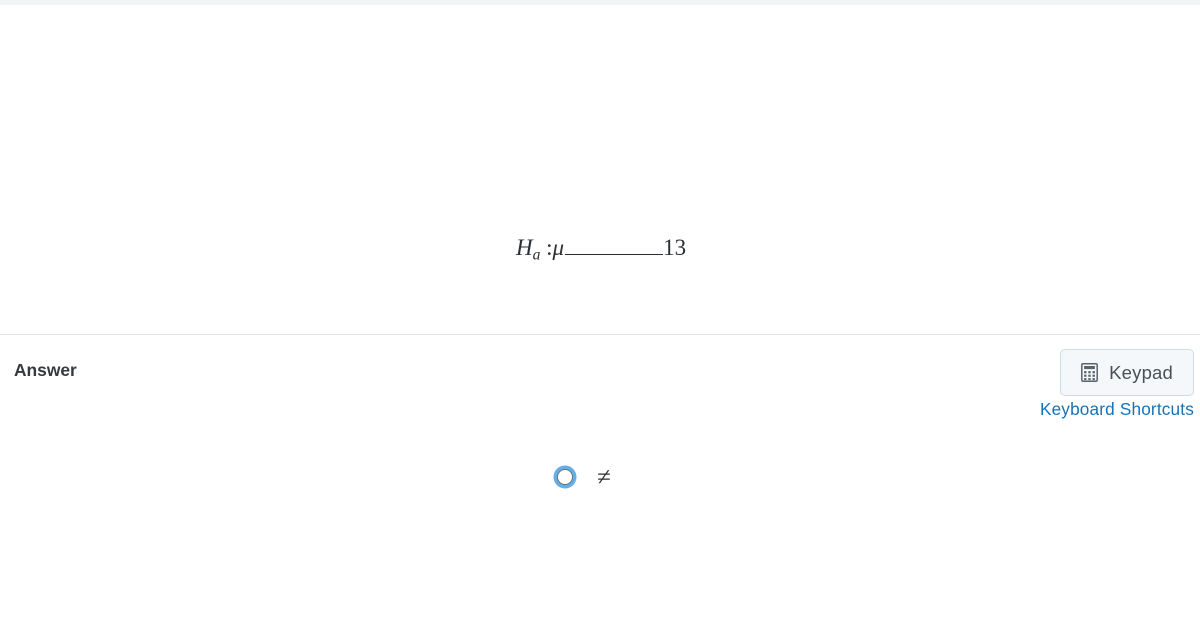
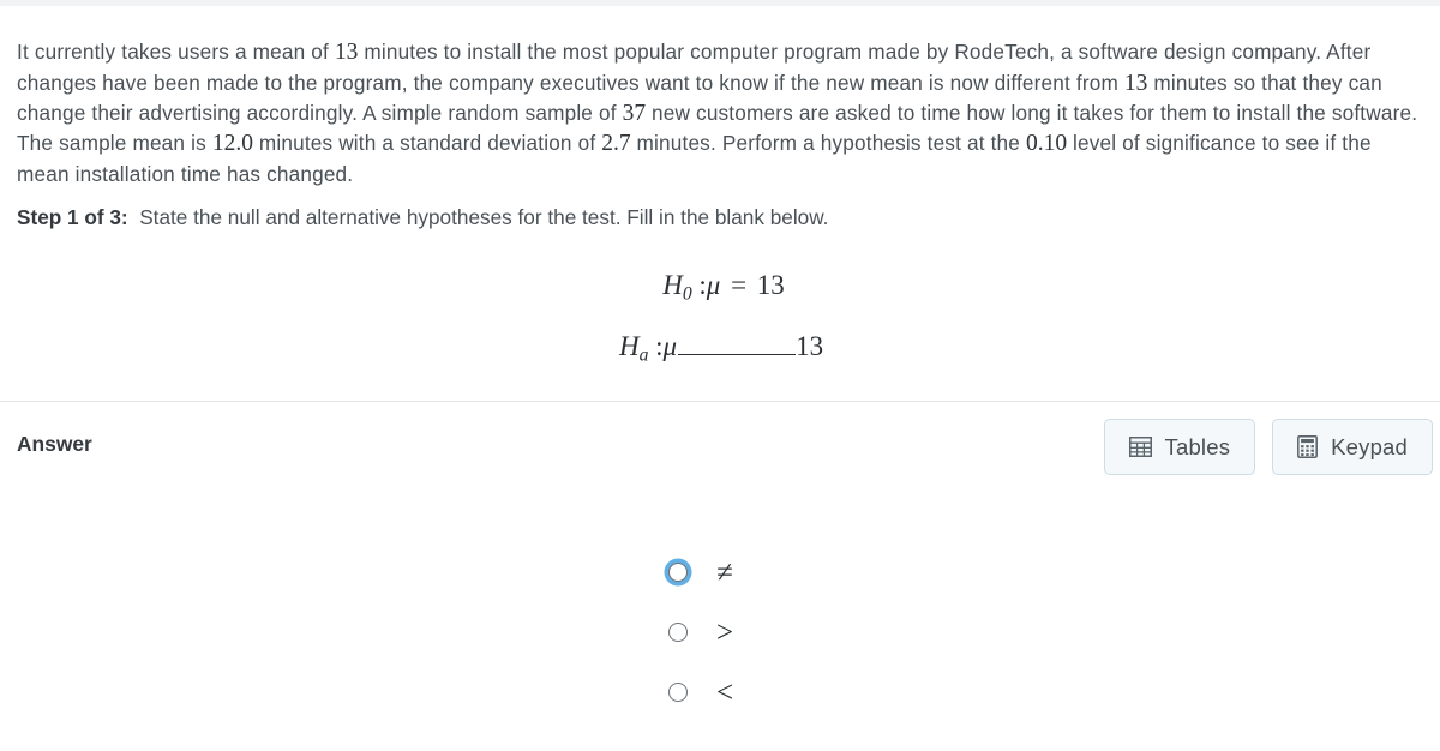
+ It currently takes users a mean of 13 minutes to install the most popular computer program made by RodeTech, a software design company. After changes have been made to the program, the company executives want to know if the new mean is now different from 13 minutes so that they can change their advertising accordingly. A simple random sample of 37 new customers are asked to time how long it takes for them to install the software. The sample mean is 12.0 minutes with a standard deviation of 2.7 minutes. Perform a hypothesis test at the 0.10 level of significance to see if the mean installation time has changed.
+ Step 1 of 3: State the null and alternative hypotheses for the test. Fill in the blank below.
+ H0 :μ = 13
  Ha :μ 13
  Answer
+ Tables
  Keypad
- Keyboard Shortcuts
  ≠
+ >
+ <
